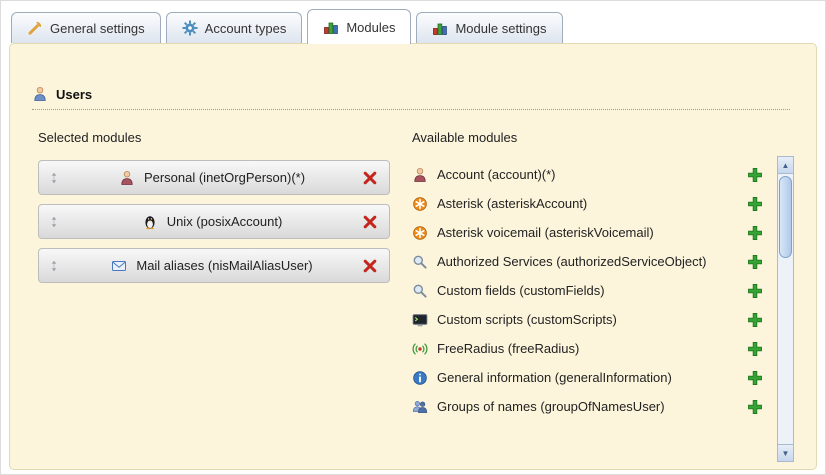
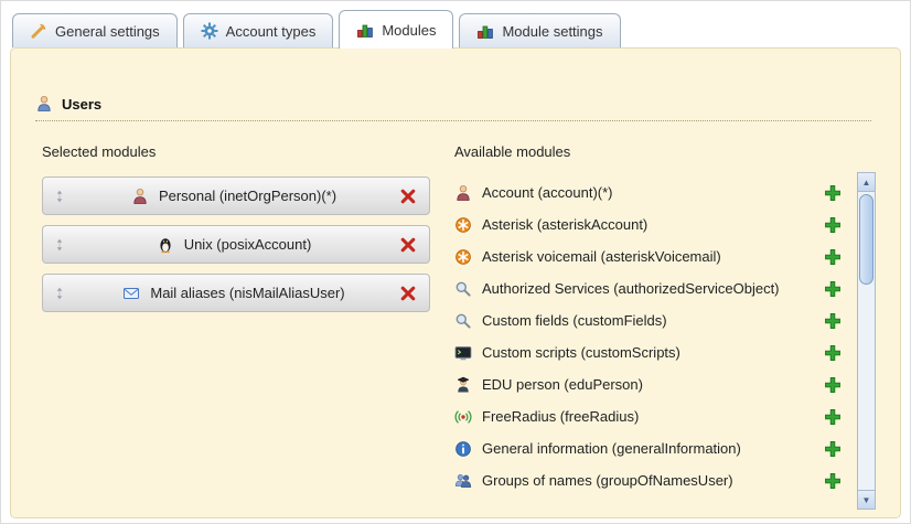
  General settings
  Account types
  Modules
  Module settings
  Users
  Selected modules
  Personal (inetOrgPerson)(*)
  Unix (posixAccount)
  Mail aliases (nisMailAliasUser)
  Available modules
  Account (account)(*)
  Asterisk (asteriskAccount)
  Asterisk voicemail (asteriskVoicemail)
  Authorized Services (authorizedServiceObject)
  Custom fields (customFields)
  Custom scripts (customScripts)
+ EDU person (eduPerson)
  FreeRadius (freeRadius)
  General information (generalInformation)
  Groups of names (groupOfNamesUser)
  ▲
  ▼
